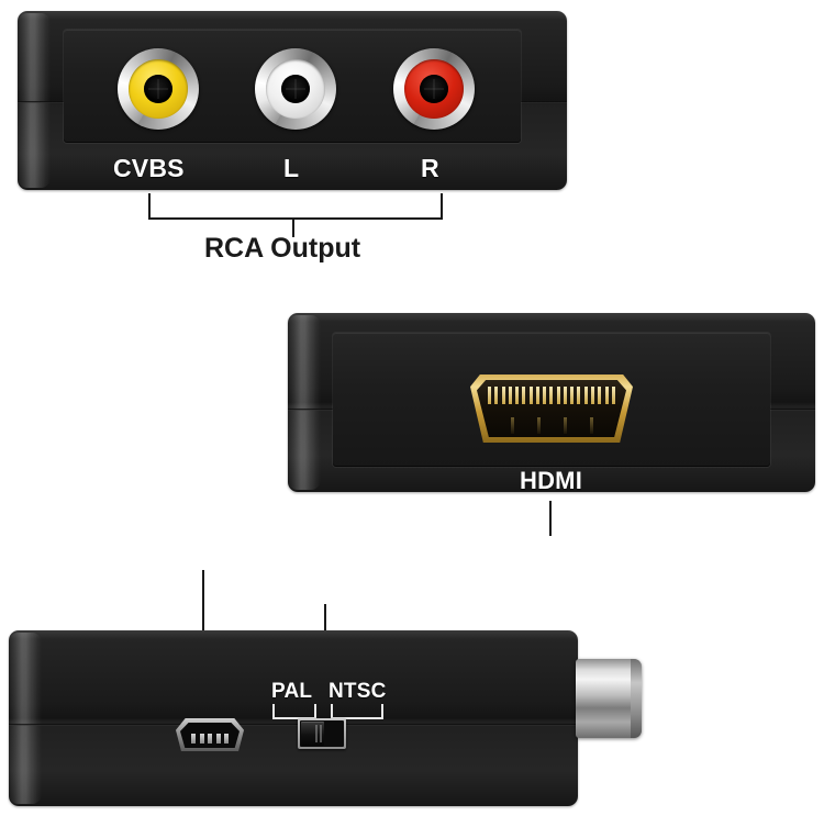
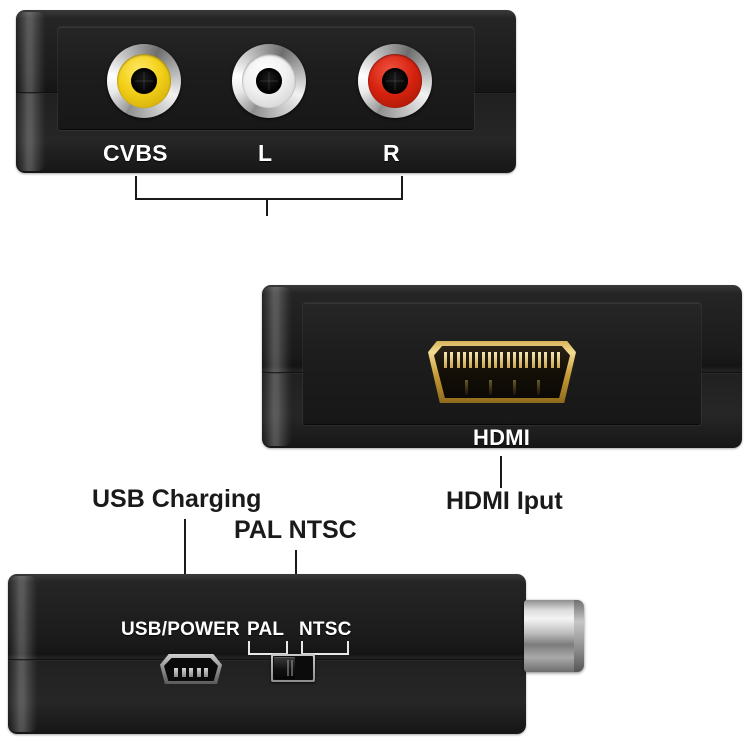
  CVBS
  L
  R
- RCA Output
  HDMI
+ HDMI Iput
+ USB Charging
+ PAL NTSC
+ USB/POWER
  PAL
  NTSC
